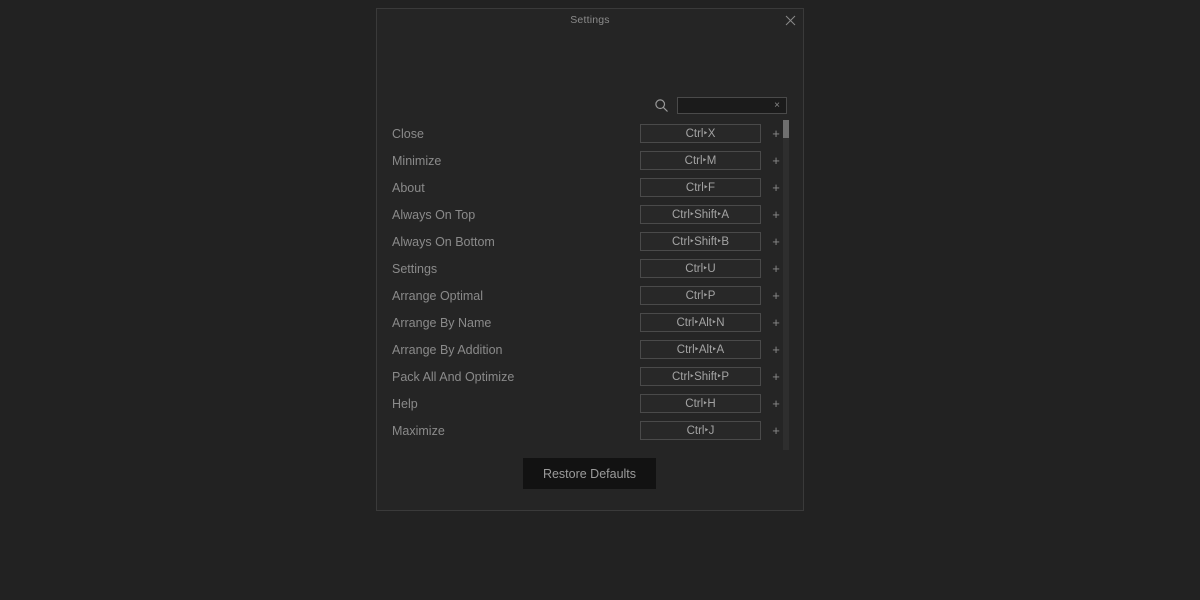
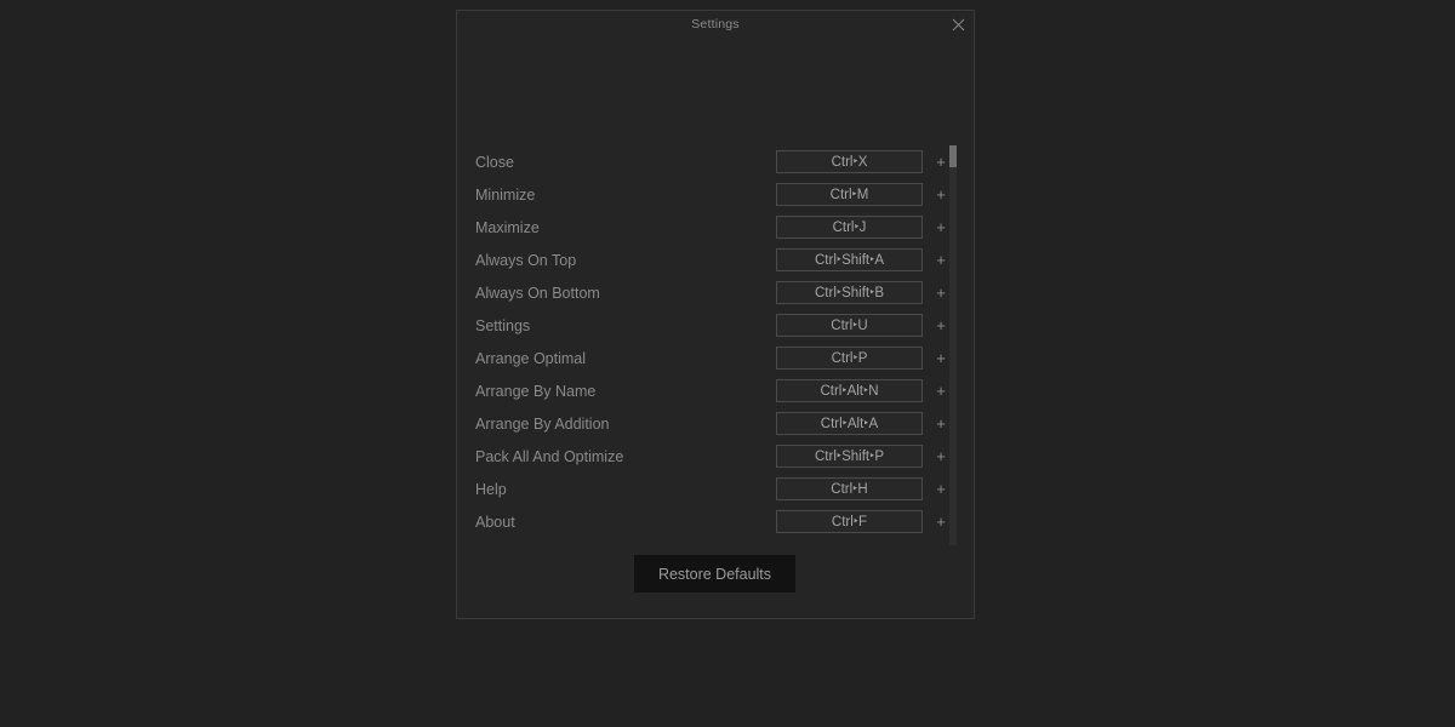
  Settings
- ×
  Close
  Ctrl‣X
  +
  Minimize
  Ctrl‣M
  +
- About
+ Maximize
- Ctrl‣F
+ Ctrl‣J
  +
  Always On Top
  Ctrl‣Shift‣A
  +
  Always On Bottom
  Ctrl‣Shift‣B
  +
  Settings
  Ctrl‣U
  +
  Arrange Optimal
  Ctrl‣P
  +
  Arrange By Name
  Ctrl‣Alt‣N
  +
  Arrange By Addition
  Ctrl‣Alt‣A
  +
  Pack All And Optimize
  Ctrl‣Shift‣P
  +
  Help
  Ctrl‣H
  +
- Maximize
+ About
- Ctrl‣J
+ Ctrl‣F
  +
  Restore Defaults
